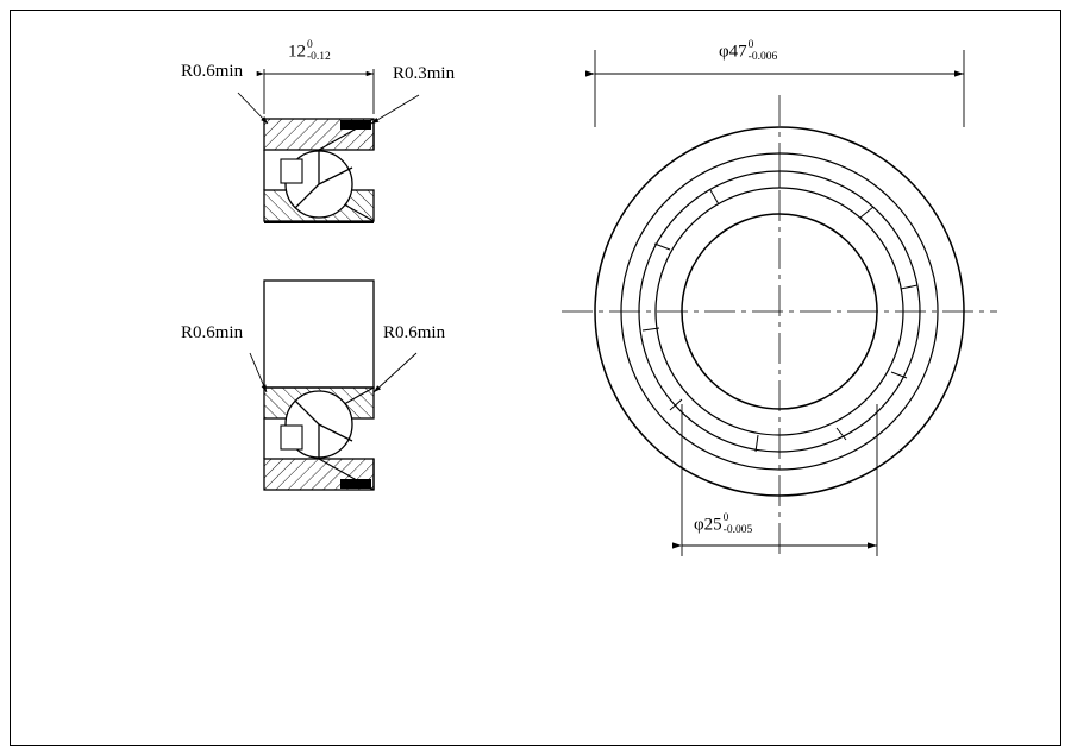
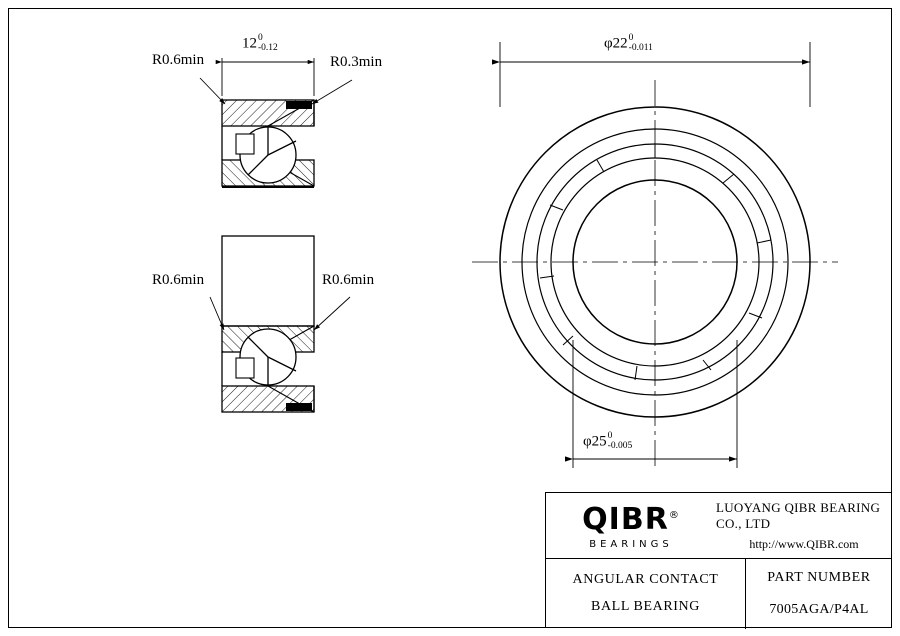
  R0.6min
  R0.3min
  R0.6min
  R0.6min
  12
  0
  -0.12
- φ47
+ φ22
  0
- -0.006
+ -0.011
  φ25
  0
  -0.005
+ QIBR®
+ BEARINGS
+ LUOYANG QIBR BEARING CO., LTD
+ http://www.QIBR.com
+ ANGULAR CONTACT
+ BALL BEARING
+ PART NUMBER
+ 7005AGA/P4AL
